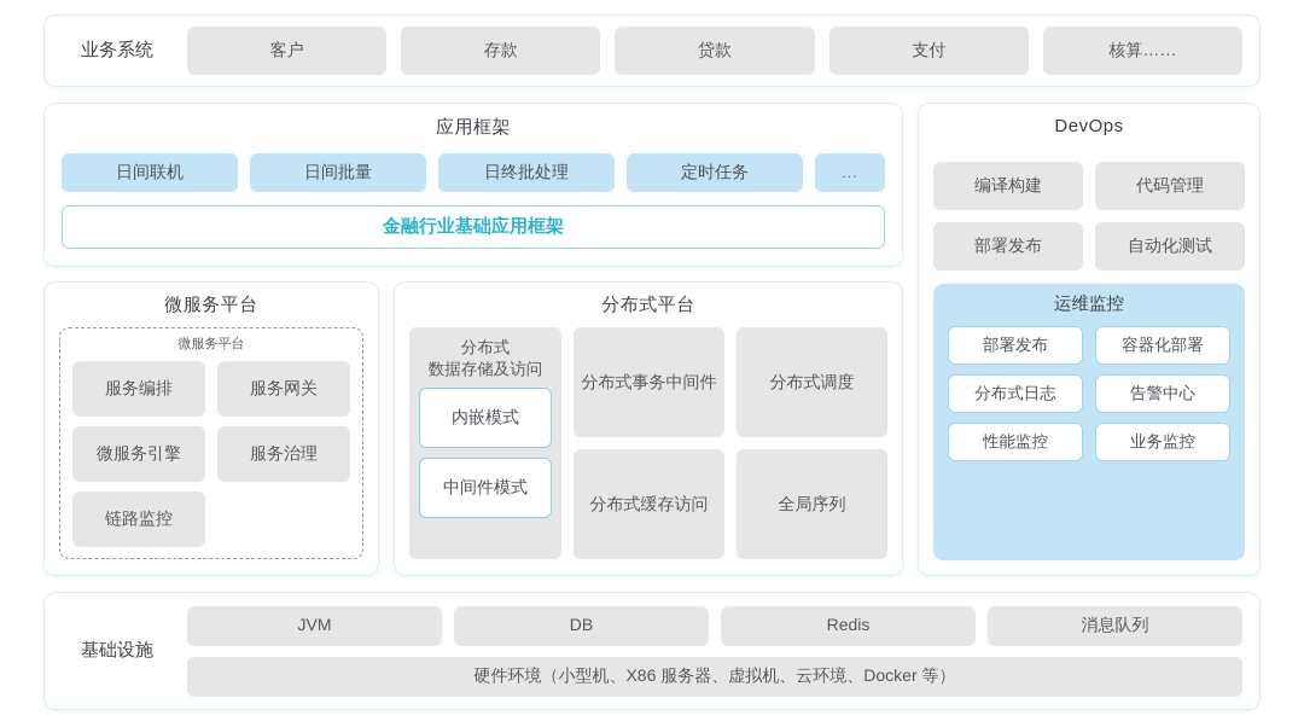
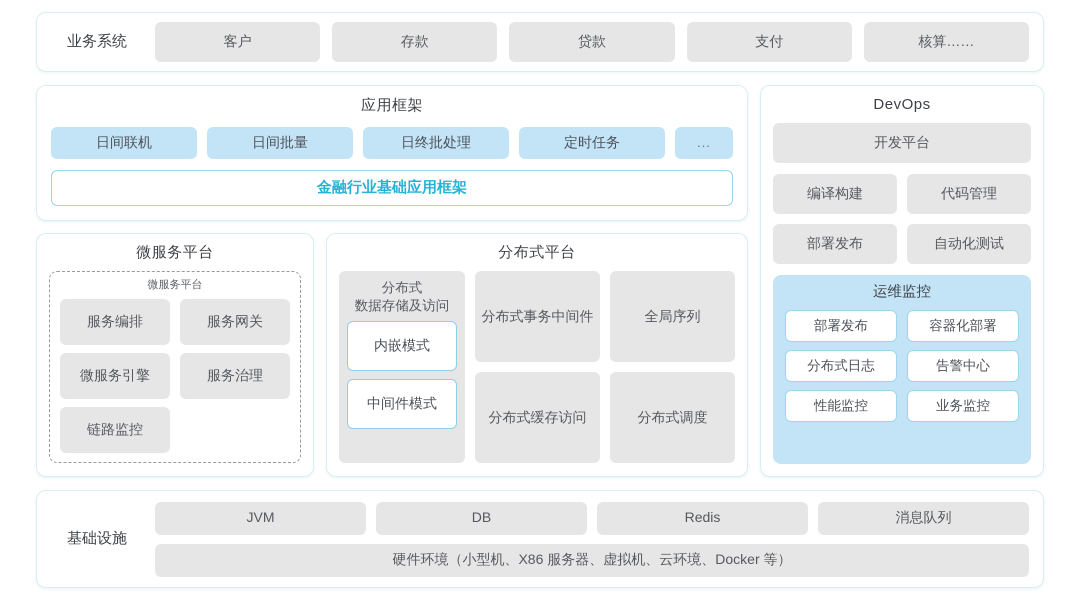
  业务系统
  客户
  存款
  贷款
  支付
  核算……
  应用框架
  日间联机
  日间批量
  日终批处理
  定时任务
  ...
  金融行业基础应用框架
  微服务平台
  微服务平台
  服务编排
  服务网关
  微服务引擎
  服务治理
  链路监控
  分布式平台
  分布式
  数据存储及访问
  内嵌模式
  中间件模式
  分布式
  事务中间件
- 分布式调度
+ 全局序列
  分布式
  缓存访问
- 全局序列
+ 分布式调度
  DevOps
+ 开发平台
  编译构建
  代码管理
  部署发布
  自动化测试
  运维监控
  部署发布
  容器化部署
  分布式日志
  告警中心
  性能监控
  业务监控
  基础设施
  JVM
  DB
  Redis
  消息队列
  硬件环境（小型机、X86 服务器、虚拟机、云环境、Docker 等）
